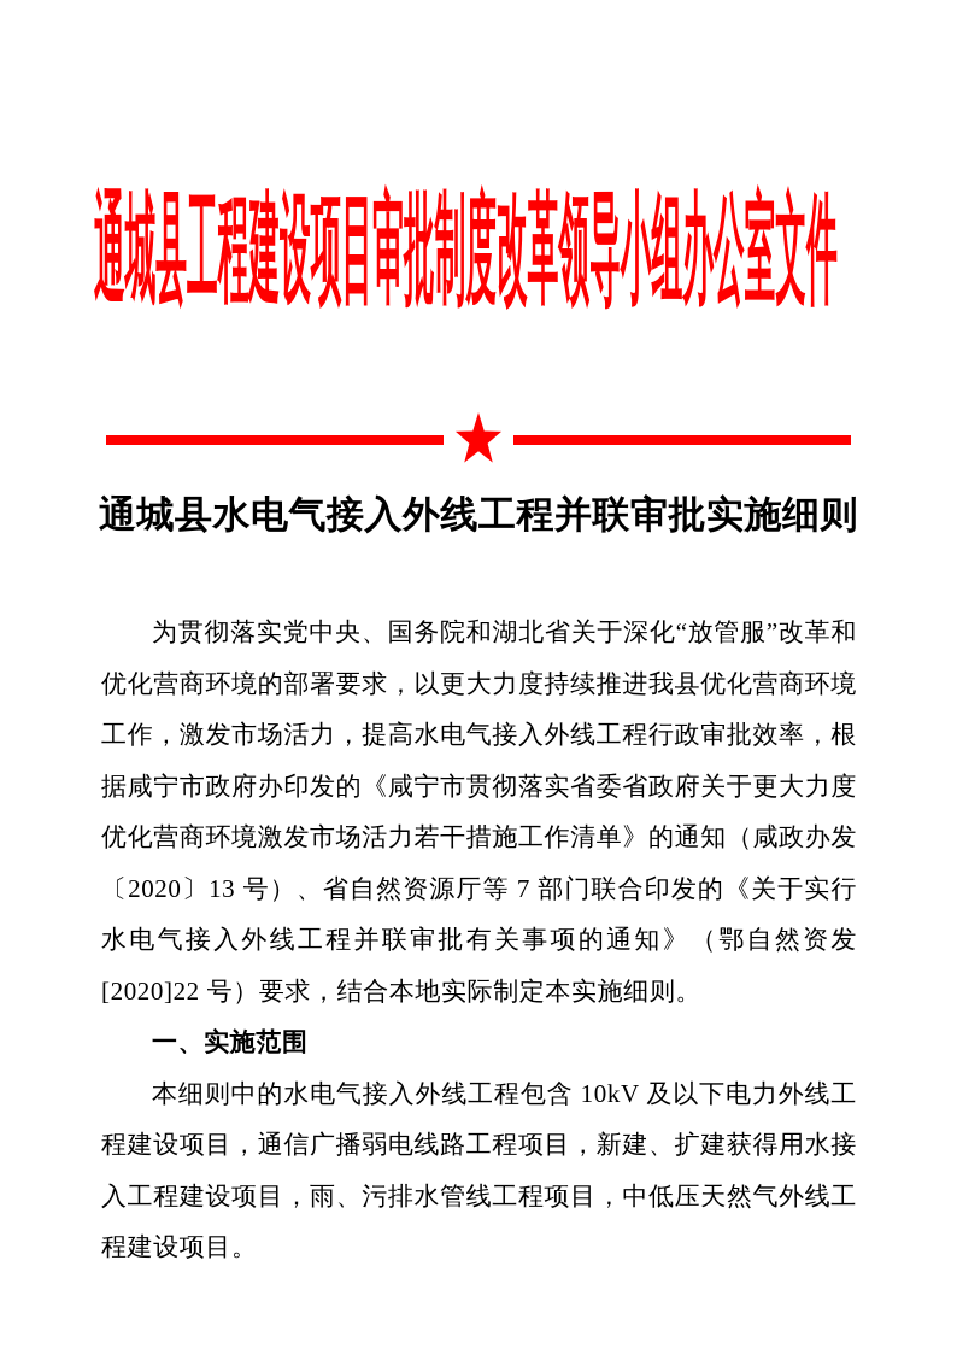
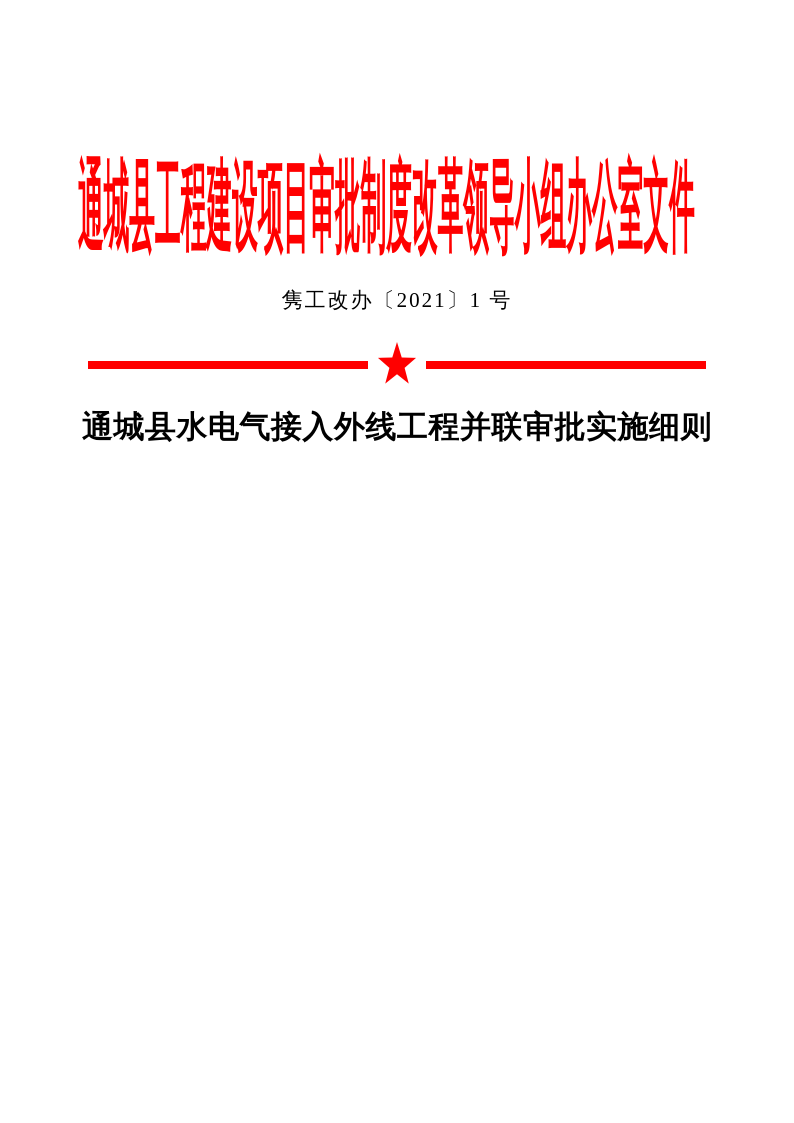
  通城县工程建设项目审批制度改革领导小组办公室文件
+ 隽工改办〔2021〕1 号
  通城县水电气接入外线工程并联审批实施细则
- 为贯彻落实党中央、国务院和湖北省关于深化“放管服”改革和优化营商环境的部署要求，以更大力度持续推进我县优化营商环境工作，激发市场活力，提高水电气接入外线工程行政审批效率，根据咸宁市政府办印发的《咸宁市贯彻落实省委省政府关于更大力度优化营商环境激发市场活力若干措施工作清单》的通知（咸政办发〔2020〕13 号）、省自然资源厅等 7 部门联合印发的《关于实行水电气接入外线工程并联审批有关事项的通知》（鄂自然资发[2020]22 号）要求，结合本地实际制定本实施细则。
- 一、实施范围
- 本细则中的水电气接入外线工程包含 10kV 及以下电力外线工程建设项目，通信广播弱电线路工程项目，新建、扩建获得用水接入工程建设项目，雨、污排水管线工程项目，中低压天然气外线工程建设项目。
